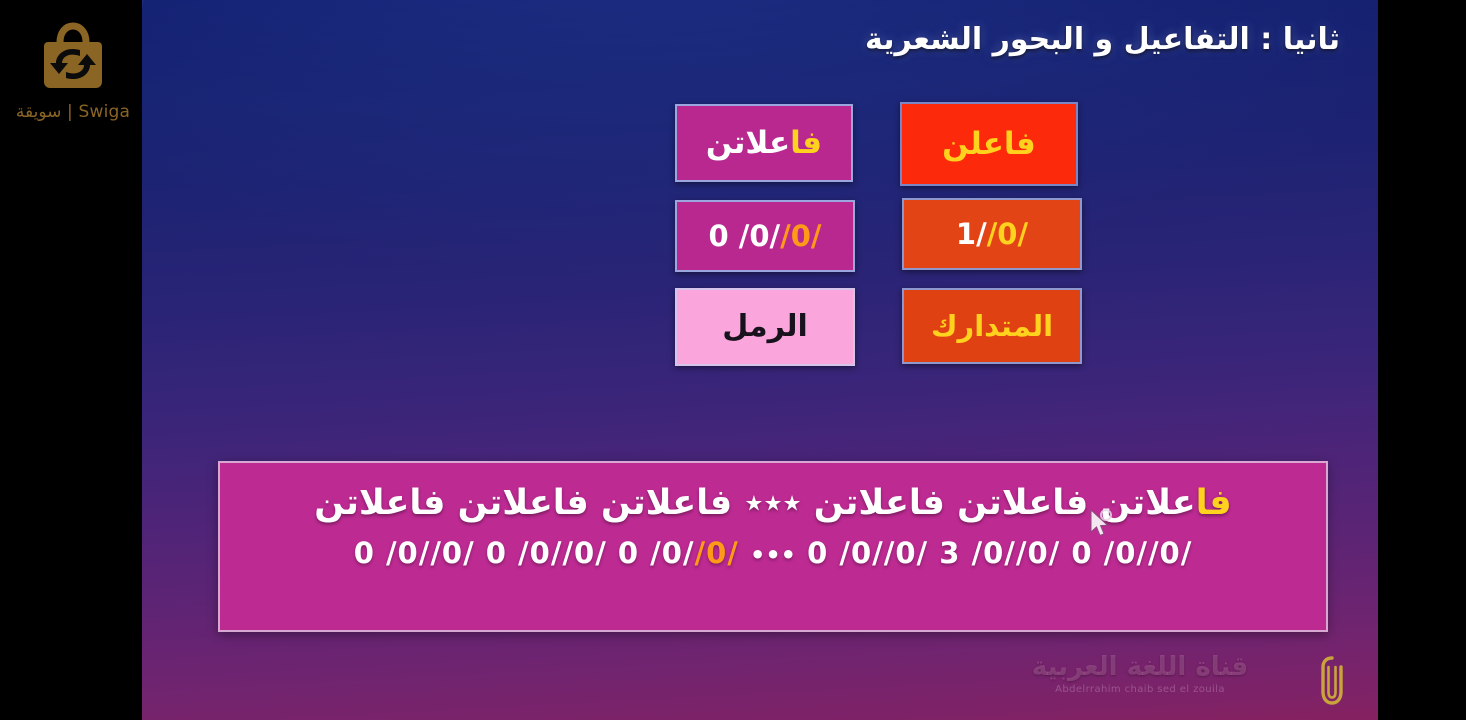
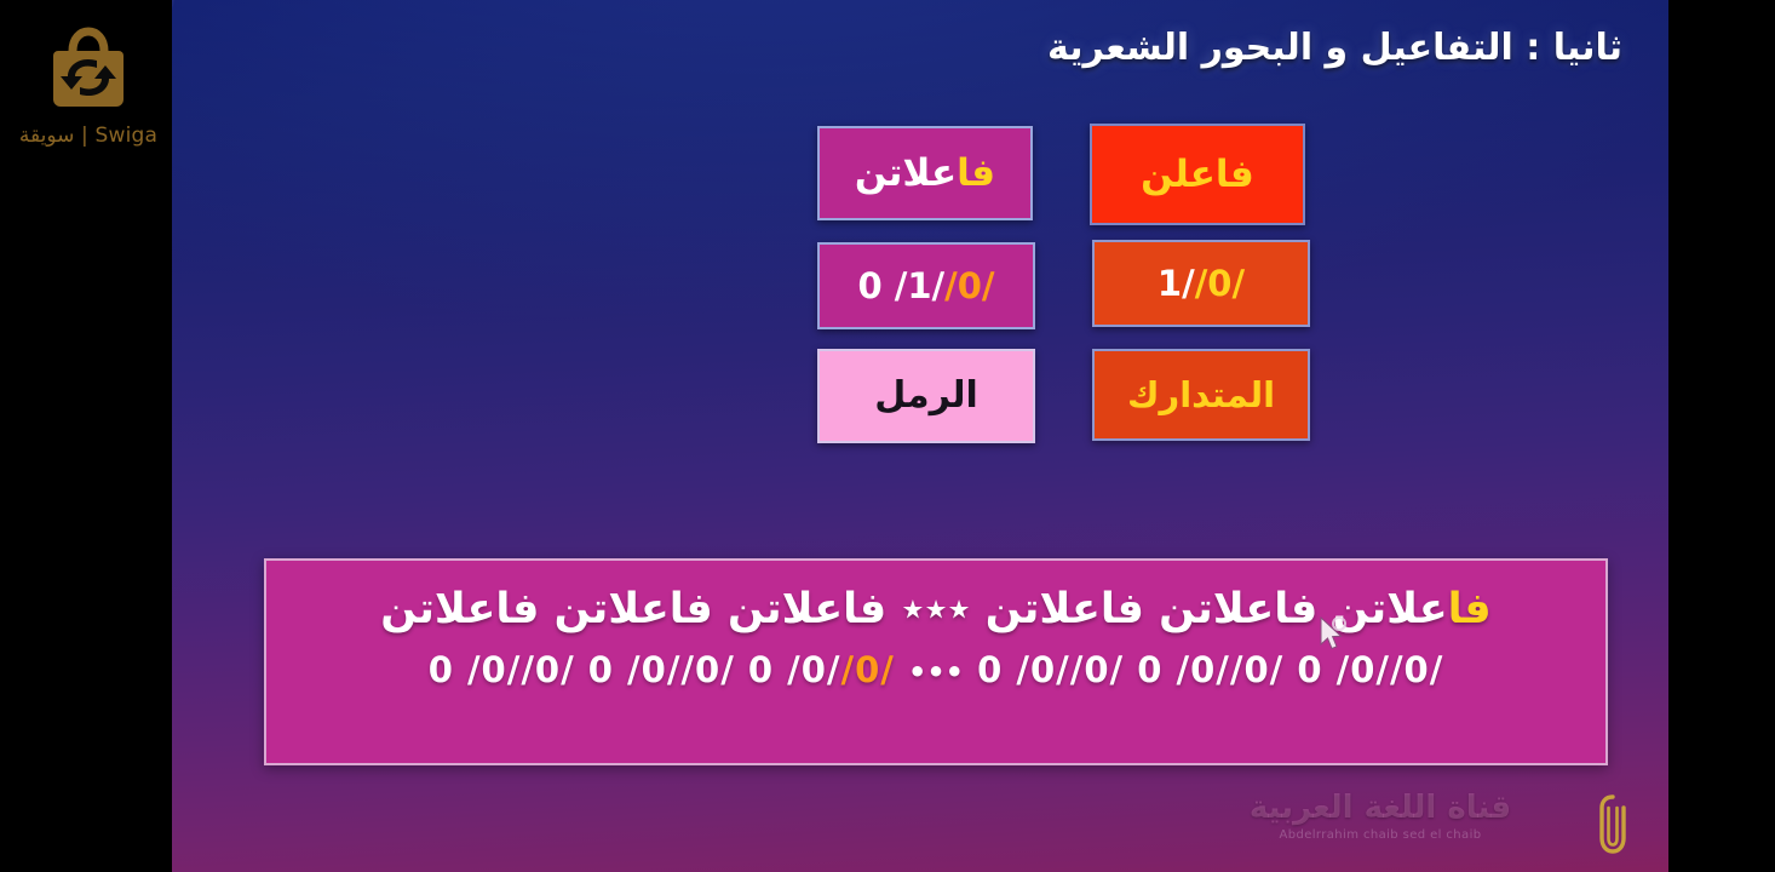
  ثانيا : التفاعيل و البحور الشعرية
  فاعلاتن فاعلاتن فاعلاتن ٭٭٭ فاعلاتن فاعلاتن فاعلاتن
- 0 /0//0/ 0 /0//0/ 0 /0//0/ ••• 0 /0//0/ 3 /0//0/ 0 /0//0/
+ 0 /0//0/ 0 /0//0/ 0 /0//0/ ••• 0 /0//0/ 0 /0//0/ 0 /0//0/
  قناة اللغة العربية
- Abdelrrahim chaib sed el zouila
+ Abdelrrahim chaib sed el chaib
  فاعلاتن
  فاعلن
- 0 /0//0/
+ 0 /1//0/
  1//0/
  الرمل
  المتدارك
  Swiga | سويقة
